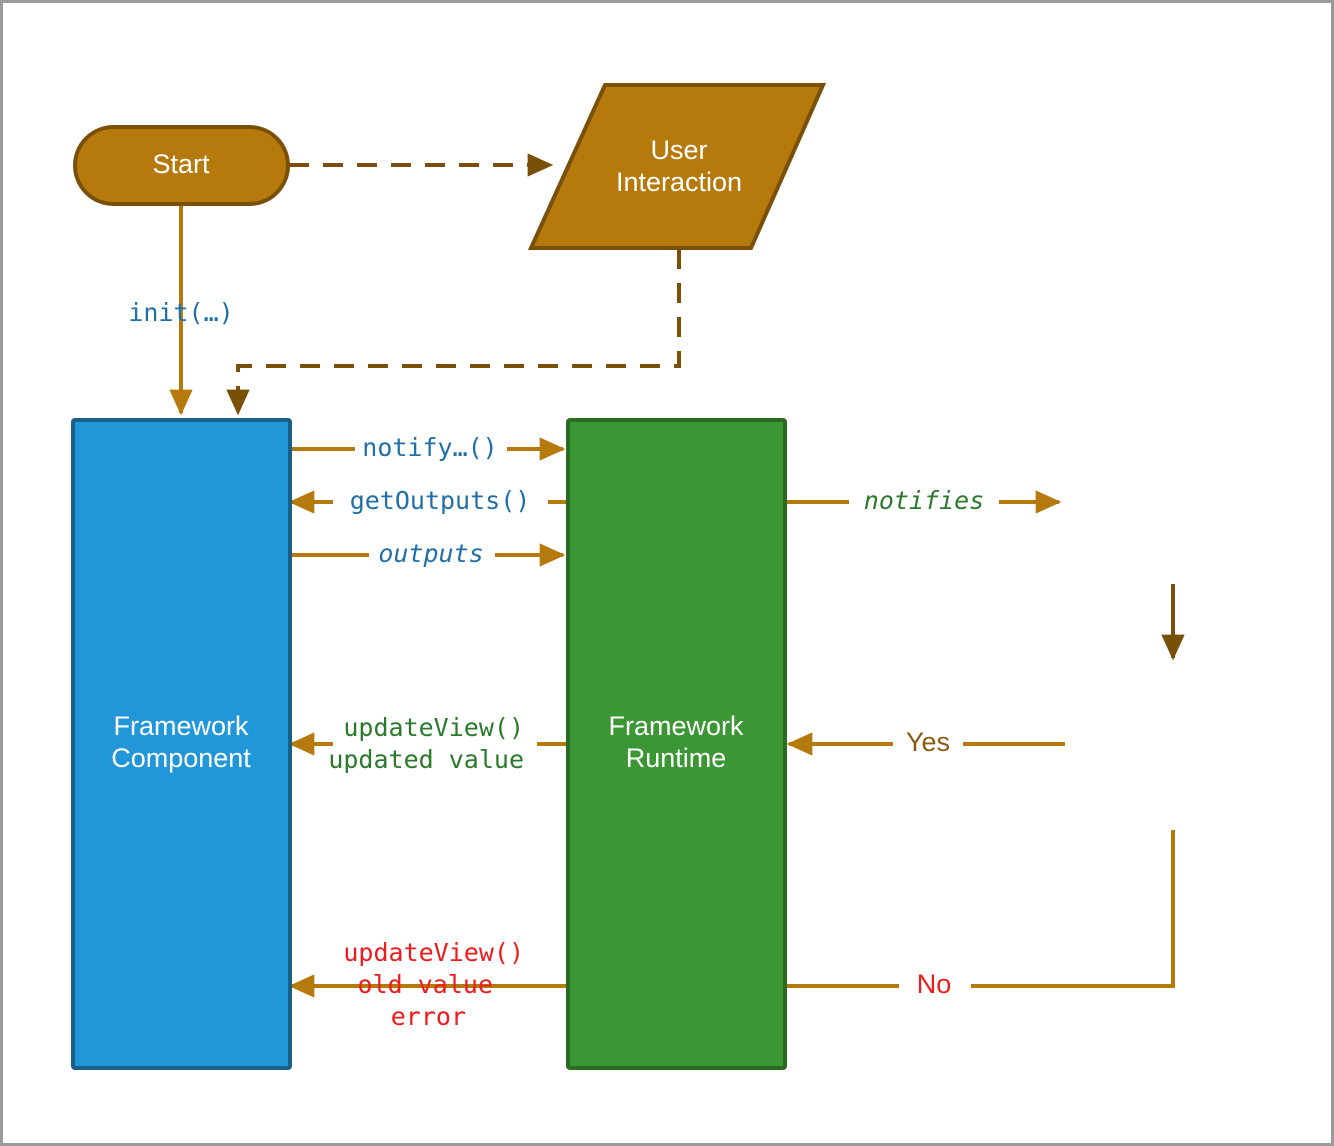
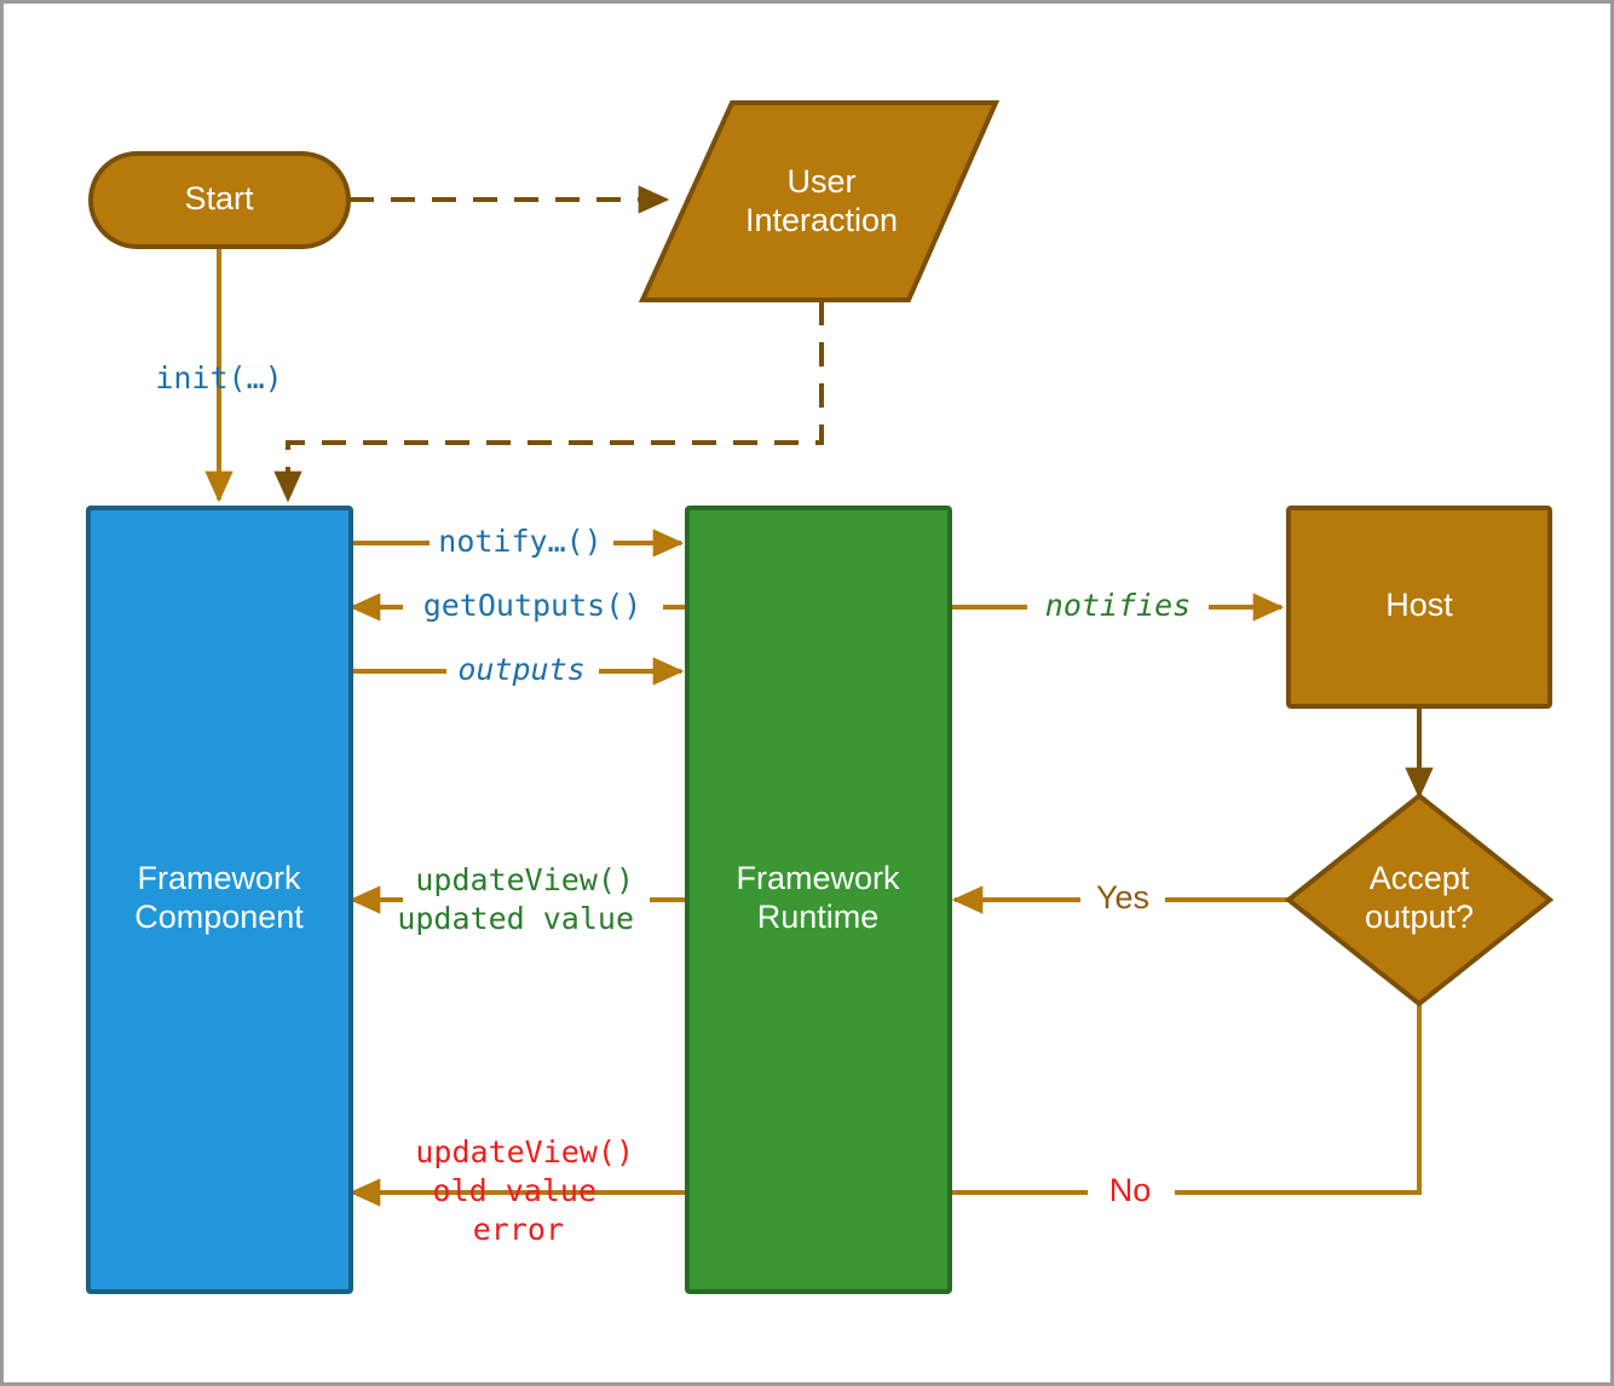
  Framework
  Component
  Framework
  Runtime
  Start
  User
  Interaction
+ Host
+ Accept
+ output?
  init(…)
  notify…()
  getOutputs()
  outputs
  notifies
  Yes
  No
  updateView()
  updated value
  updateView()
  old value
  error
